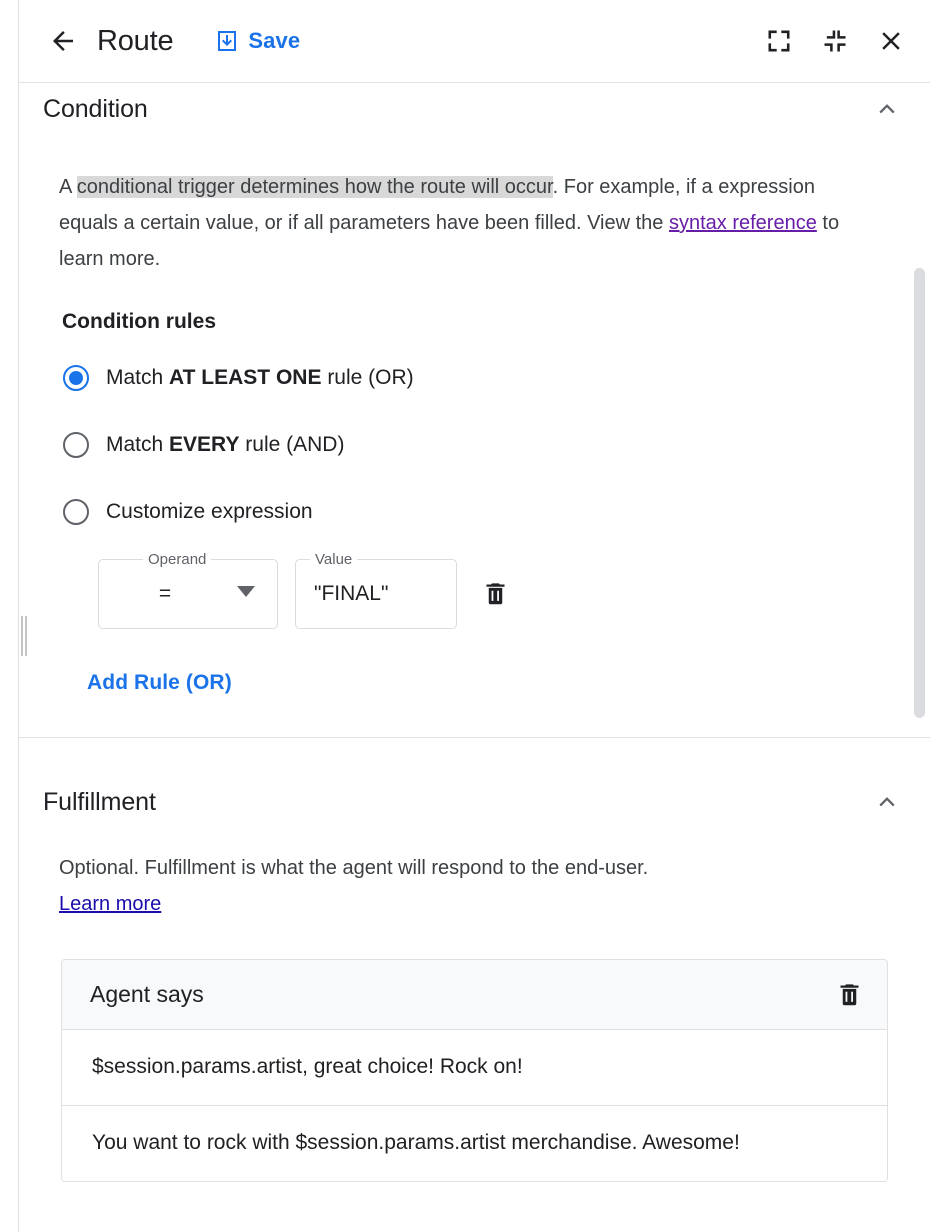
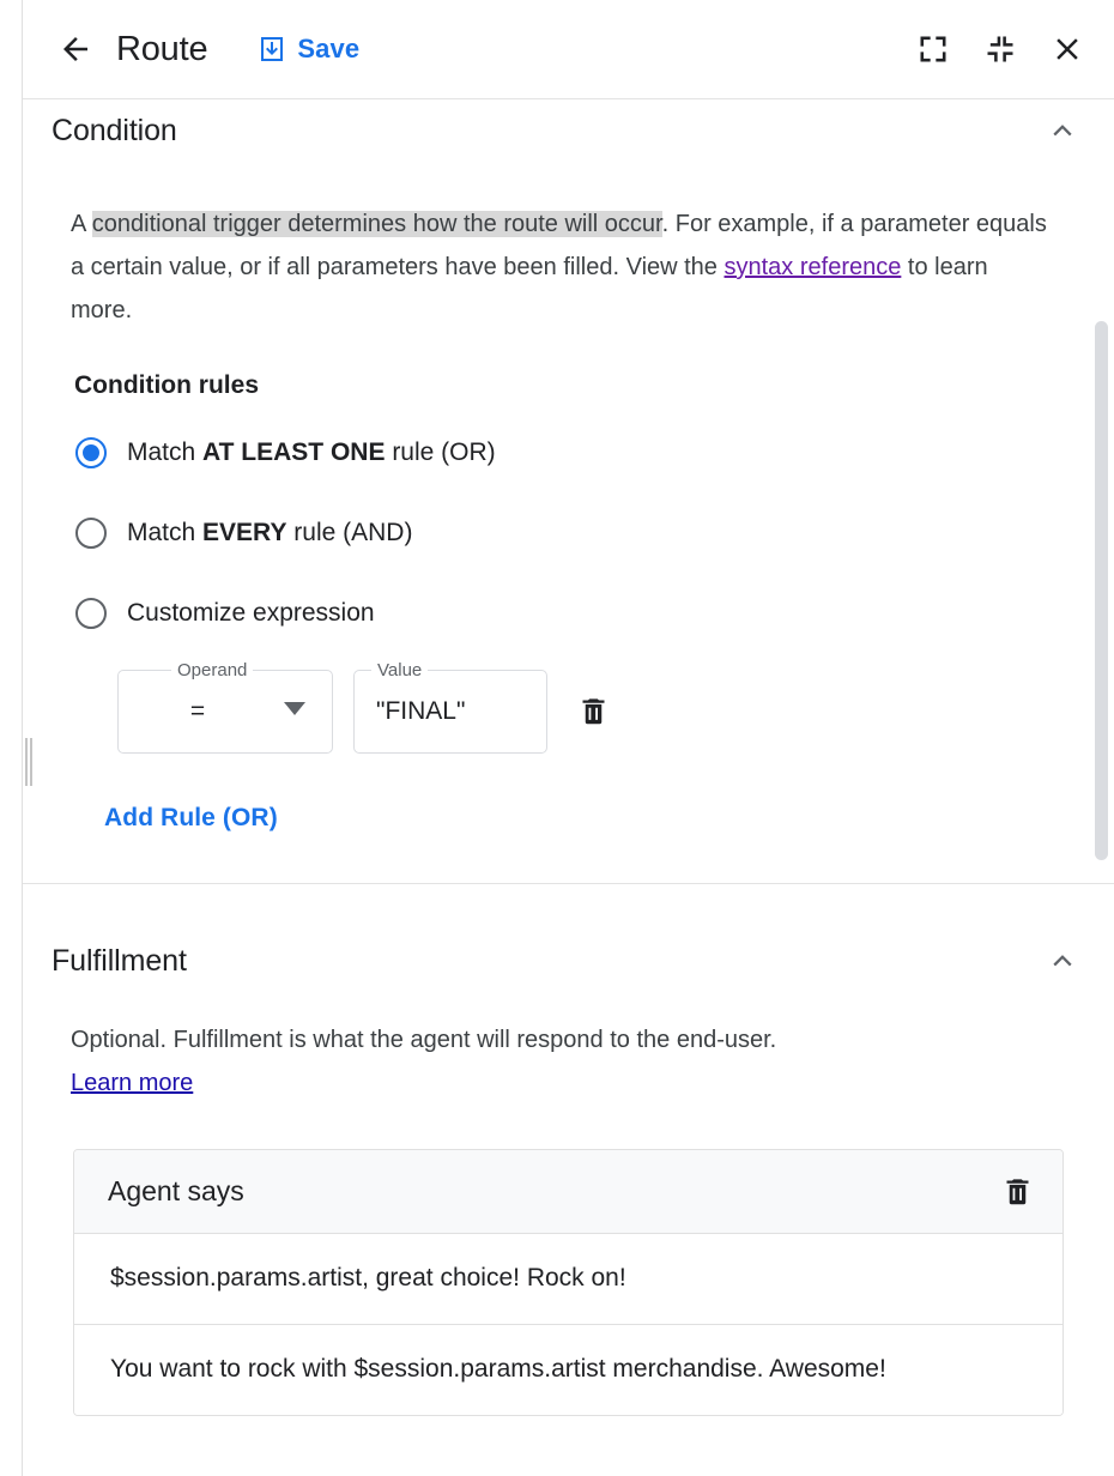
  Route
  Save
  Condition
- A conditional trigger determines how the route will occur. For example, if a expression equals a certain value, or if all parameters have been filled. View the syntax reference to learn more.
+ A conditional trigger determines how the route will occur. For example, if a parameter equals a certain value, or if all parameters have been filled. View the syntax reference to learn more.
  Condition rules
  Match AT LEAST ONE rule (OR)
  Match EVERY rule (AND)
  Customize expression
  Operand
  =
  Value
  "FINAL"
  Add Rule (OR)
  Fulfillment
  Optional. Fulfillment is what the agent will respond to the end-user.
  Learn more
  Agent says
  $session.params.artist, great choice! Rock on!
  You want to rock with $session.params.artist merchandise. Awesome!
